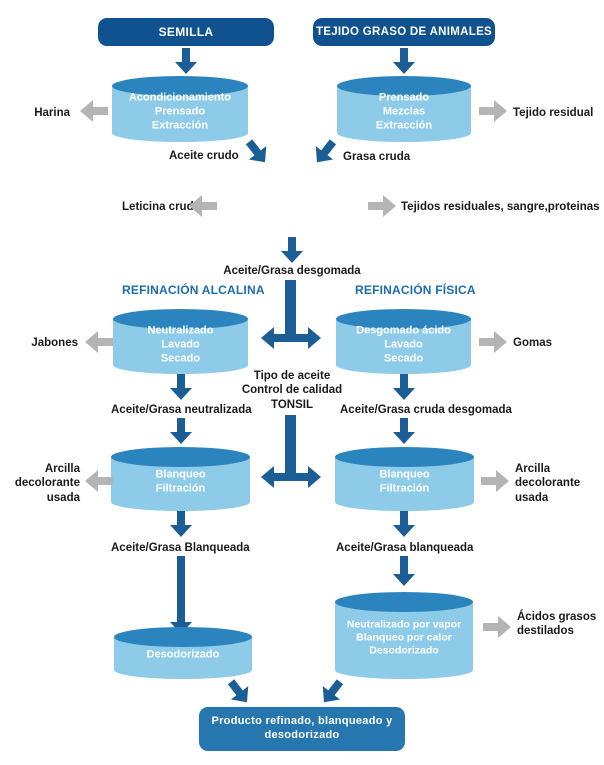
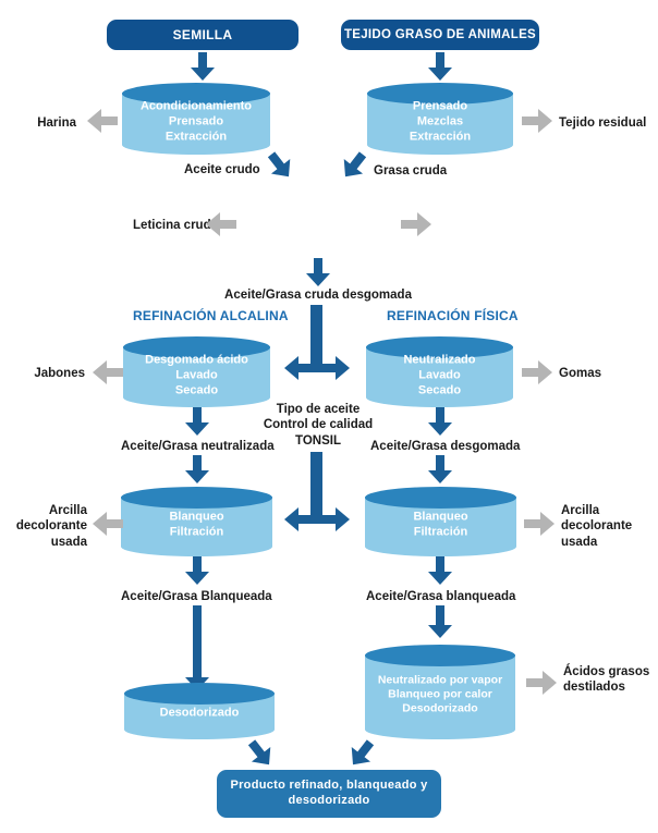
  SEMILLA
  TEJIDO GRASO DE ANIMALES
  Acondicionamiento
  Prensado
  Extracción
  Prensado
  Mezclas
  Extracción
  Harina
  Tejido residual
  Aceite crudo
  Grasa cruda
  Leticina crud
- Tejidos residuales, sangre,proteinas
- Aceite/Grasa desgomada
+ Aceite/Grasa cruda desgomada
  REFINACIÓN ALCALINA
  REFINACIÓN FÍSICA
- Neutralizado
+ Desgomado ácido
  Lavado
  Secado
- Desgomado ácido
+ Neutralizado
  Lavado
  Secado
  Jabones
  Gomas
  Tipo de aceite
  Control de calidad
  TONSIL
  Aceite/Grasa neutralizada
- Aceite/Grasa cruda desgomada
+ Aceite/Grasa desgomada
  Blanqueo
  Filtración
  Blanqueo
  Filtración
  Arcilla decolorante usada
  Arcilla decolorante usada
  Aceite/Grasa Blanqueada
  Aceite/Grasa blanqueada
  Desodorizado
  Neutralizado por vapor
  Blanqueo por calor
  Desodorizado
  Ácidos grasos destilados
  Producto refinado, blanqueado y
  desodorizado
